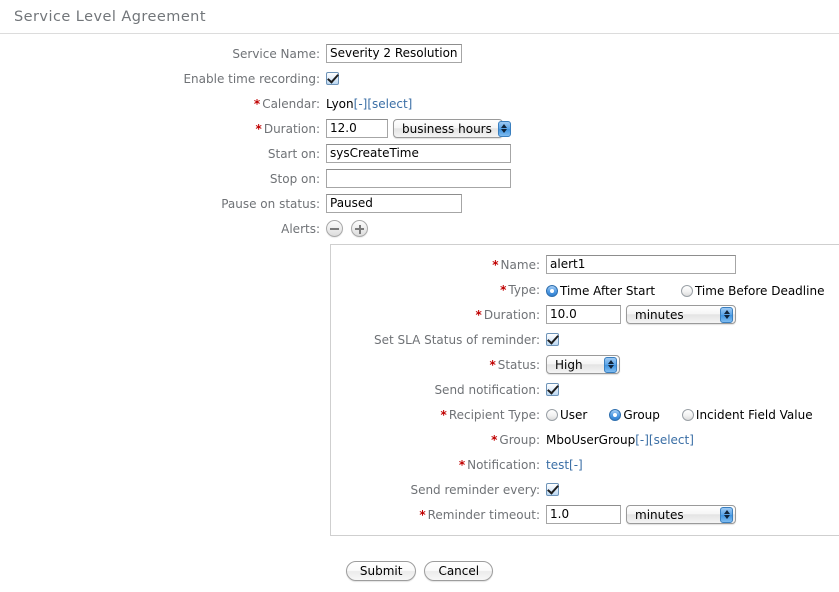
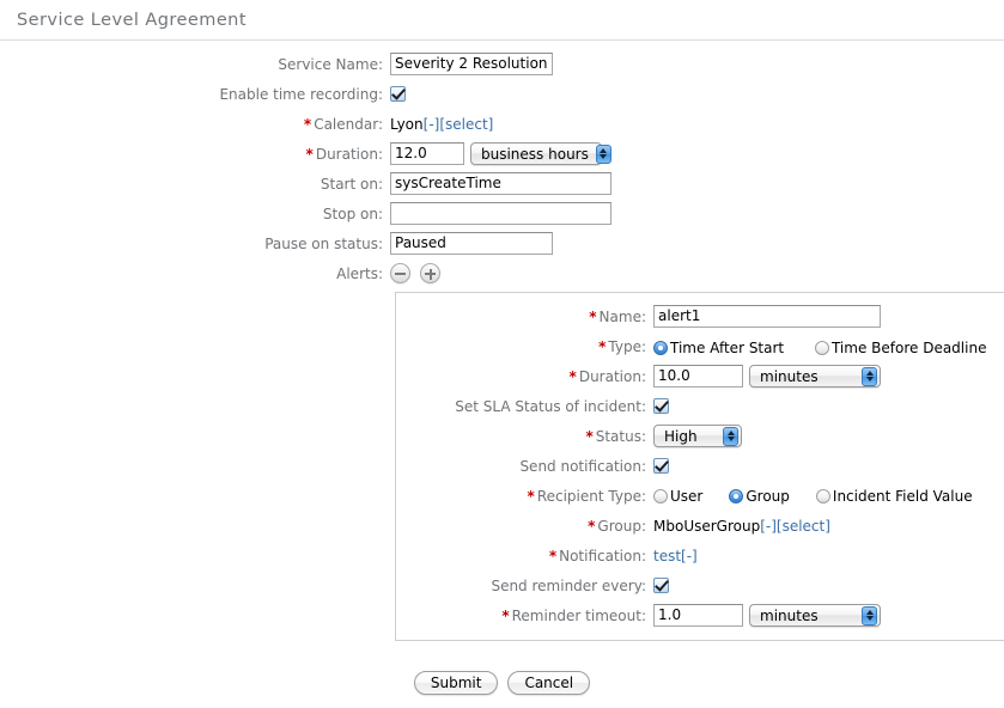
  Service Level Agreement
  Service Name:
  Severity 2 Resolution
  Enable time recording:
  * Calendar:
  Lyon
  [-][select]
  * Duration:
  12.0
  business hours
  Start on:
  sysCreateTime
  Stop on:
  Pause on status:
  Paused
  Alerts:
  * Name:
  alert1
  * Type:
  Time After Start
  Time Before Deadline
  * Duration:
  10.0
  minutes
- Set SLA Status of reminder:
+ Set SLA Status of incident:
  * Status:
  High
  Send notification:
  * Recipient Type:
  User
  Group
  Incident Field Value
  * Group:
  MboUserGroup
  [-][select]
  * Notification:
  test[-]
  Send reminder every:
  * Reminder timeout:
  1.0
  minutes
  Submit
  Cancel
